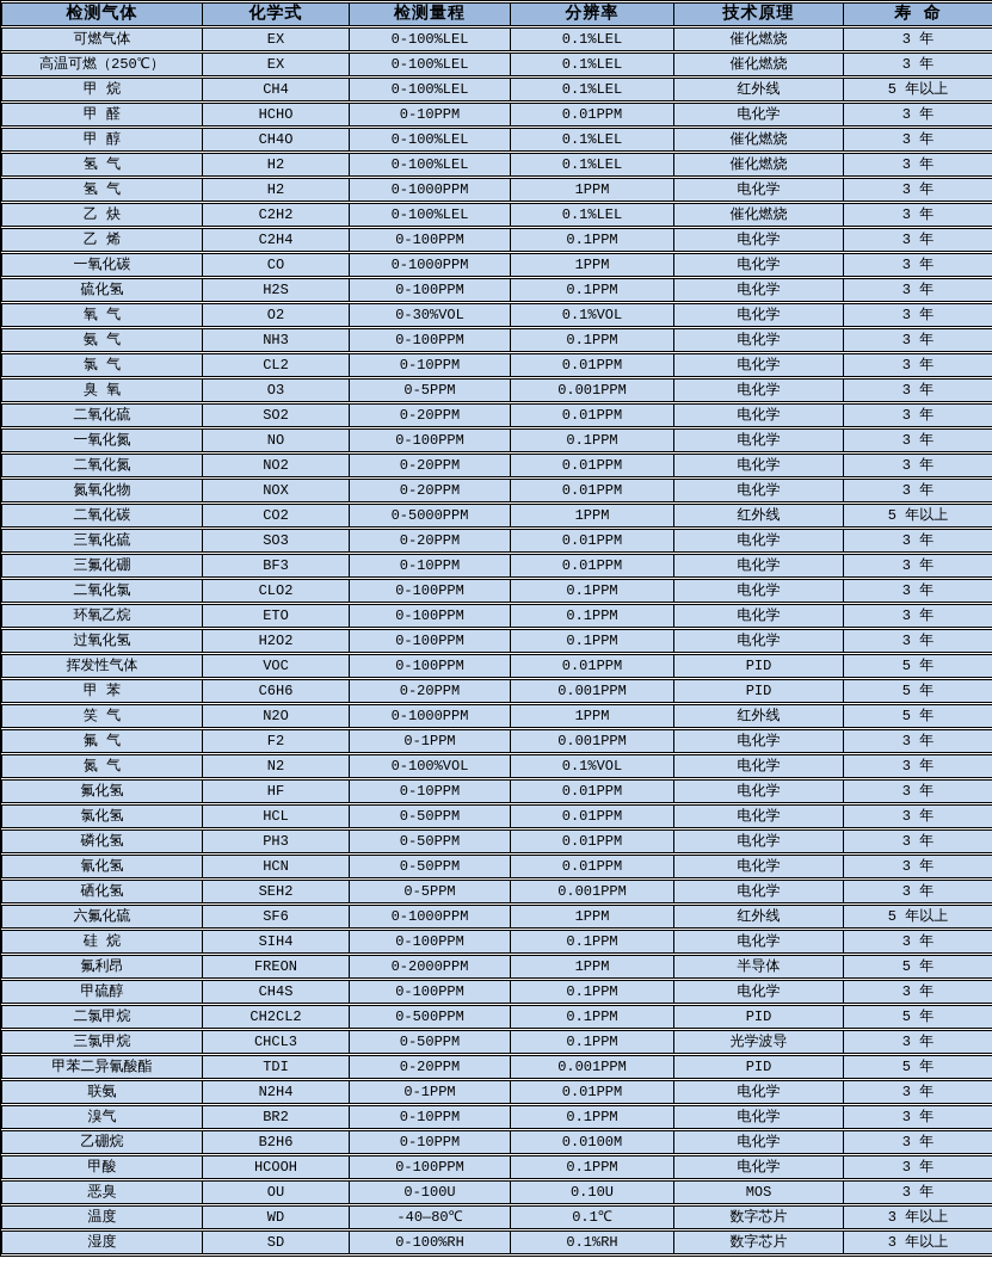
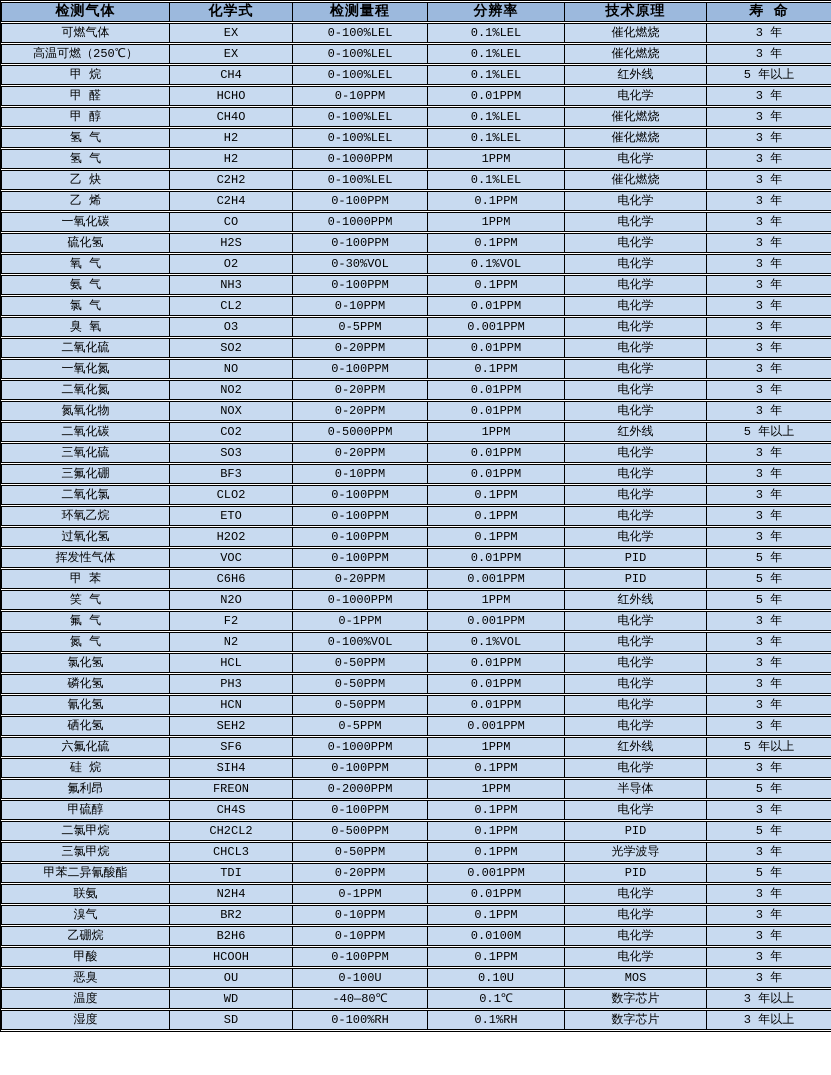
  检测气体	化学式	检测量程	分辨率	技术原理	寿 命
  可燃气体	EX	0-100%LEL	0.1%LEL	催化燃烧	3 年
  高温可燃（250℃）	EX	0-100%LEL	0.1%LEL	催化燃烧	3 年
  甲 烷	CH4	0-100%LEL	0.1%LEL	红外线	5 年以上
  甲 醛	HCHO	0-10PPM	0.01PPM	电化学	3 年
  甲 醇	CH4O	0-100%LEL	0.1%LEL	催化燃烧	3 年
  氢 气	H2	0-100%LEL	0.1%LEL	催化燃烧	3 年
  氢 气	H2	0-1000PPM	1PPM	电化学	3 年
  乙 炔	C2H2	0-100%LEL	0.1%LEL	催化燃烧	3 年
  乙 烯	C2H4	0-100PPM	0.1PPM	电化学	3 年
  一氧化碳	CO	0-1000PPM	1PPM	电化学	3 年
  硫化氢	H2S	0-100PPM	0.1PPM	电化学	3 年
  氧 气	O2	0-30%VOL	0.1%VOL	电化学	3 年
  氨 气	NH3	0-100PPM	0.1PPM	电化学	3 年
  氯 气	CL2	0-10PPM	0.01PPM	电化学	3 年
  臭 氧	O3	0-5PPM	0.001PPM	电化学	3 年
  二氧化硫	SO2	0-20PPM	0.01PPM	电化学	3 年
  一氧化氮	NO	0-100PPM	0.1PPM	电化学	3 年
  二氧化氮	NO2	0-20PPM	0.01PPM	电化学	3 年
  氮氧化物	NOX	0-20PPM	0.01PPM	电化学	3 年
  二氧化碳	CO2	0-5000PPM	1PPM	红外线	5 年以上
  三氧化硫	SO3	0-20PPM	0.01PPM	电化学	3 年
  三氟化硼	BF3	0-10PPM	0.01PPM	电化学	3 年
  二氧化氯	CLO2	0-100PPM	0.1PPM	电化学	3 年
  环氧乙烷	ETO	0-100PPM	0.1PPM	电化学	3 年
  过氧化氢	H2O2	0-100PPM	0.1PPM	电化学	3 年
  挥发性气体	VOC	0-100PPM	0.01PPM	PID	5 年
  甲 苯	C6H6	0-20PPM	0.001PPM	PID	5 年
  笑 气	N2O	0-1000PPM	1PPM	红外线	5 年
  氟 气	F2	0-1PPM	0.001PPM	电化学	3 年
  氮 气	N2	0-100%VOL	0.1%VOL	电化学	3 年
- 氟化氢	HF	0-10PPM	0.01PPM	电化学	3 年
  氯化氢	HCL	0-50PPM	0.01PPM	电化学	3 年
  磷化氢	PH3	0-50PPM	0.01PPM	电化学	3 年
  氰化氢	HCN	0-50PPM	0.01PPM	电化学	3 年
  硒化氢	SEH2	0-5PPM	0.001PPM	电化学	3 年
  六氟化硫	SF6	0-1000PPM	1PPM	红外线	5 年以上
  硅 烷	SIH4	0-100PPM	0.1PPM	电化学	3 年
  氟利昂	FREON	0-2000PPM	1PPM	半导体	5 年
  甲硫醇	CH4S	0-100PPM	0.1PPM	电化学	3 年
  二氯甲烷	CH2CL2	0-500PPM	0.1PPM	PID	5 年
  三氯甲烷	CHCL3	0-50PPM	0.1PPM	光学波导	3 年
  甲苯二异氰酸酯	TDI	0-20PPM	0.001PPM	PID	5 年
  联氨	N2H4	0-1PPM	0.01PPM	电化学	3 年
  溴气	BR2	0-10PPM	0.1PPM	电化学	3 年
  乙硼烷	B2H6	0-10PPM	0.0100M	电化学	3 年
  甲酸	HCOOH	0-100PPM	0.1PPM	电化学	3 年
  恶臭	OU	0-100U	0.10U	MOS	3 年
  温度	WD	-40—80℃	0.1℃	数字芯片	3 年以上
  湿度	SD	0-100%RH	0.1%RH	数字芯片	3 年以上
